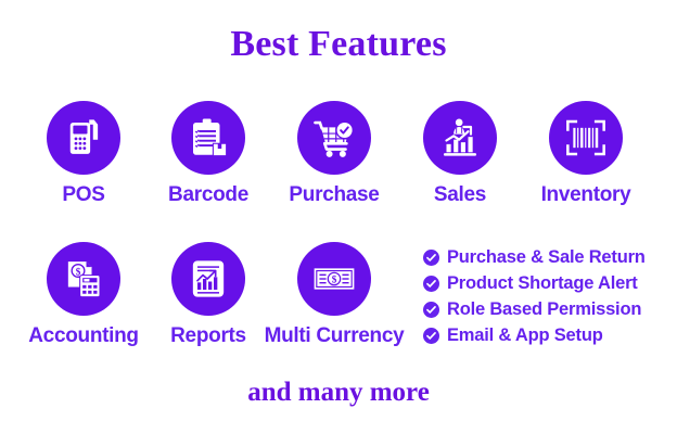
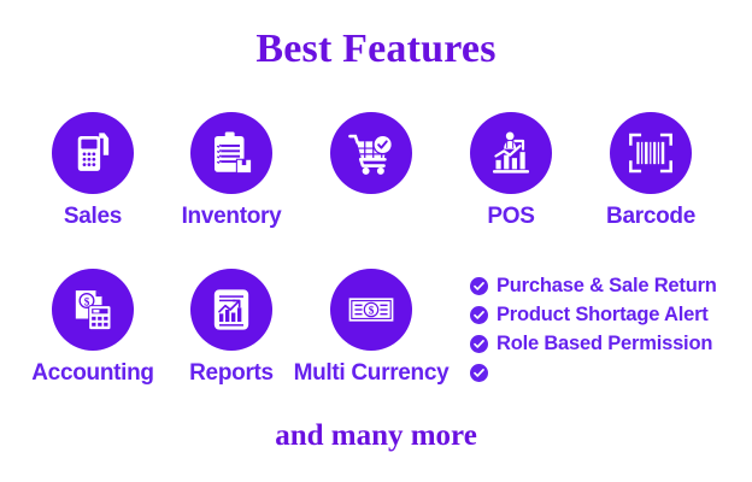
  Best Features
- POS
+ Sales
- Barcode
+ Inventory
- Purchase
- Sales
+ POS
- Inventory
+ Barcode
  $
  Accounting
  Reports
  $
  Multi Currency
  Purchase & Sale Return
  Product Shortage Alert
  Role Based Permission
- Email & App Setup
  and many more
